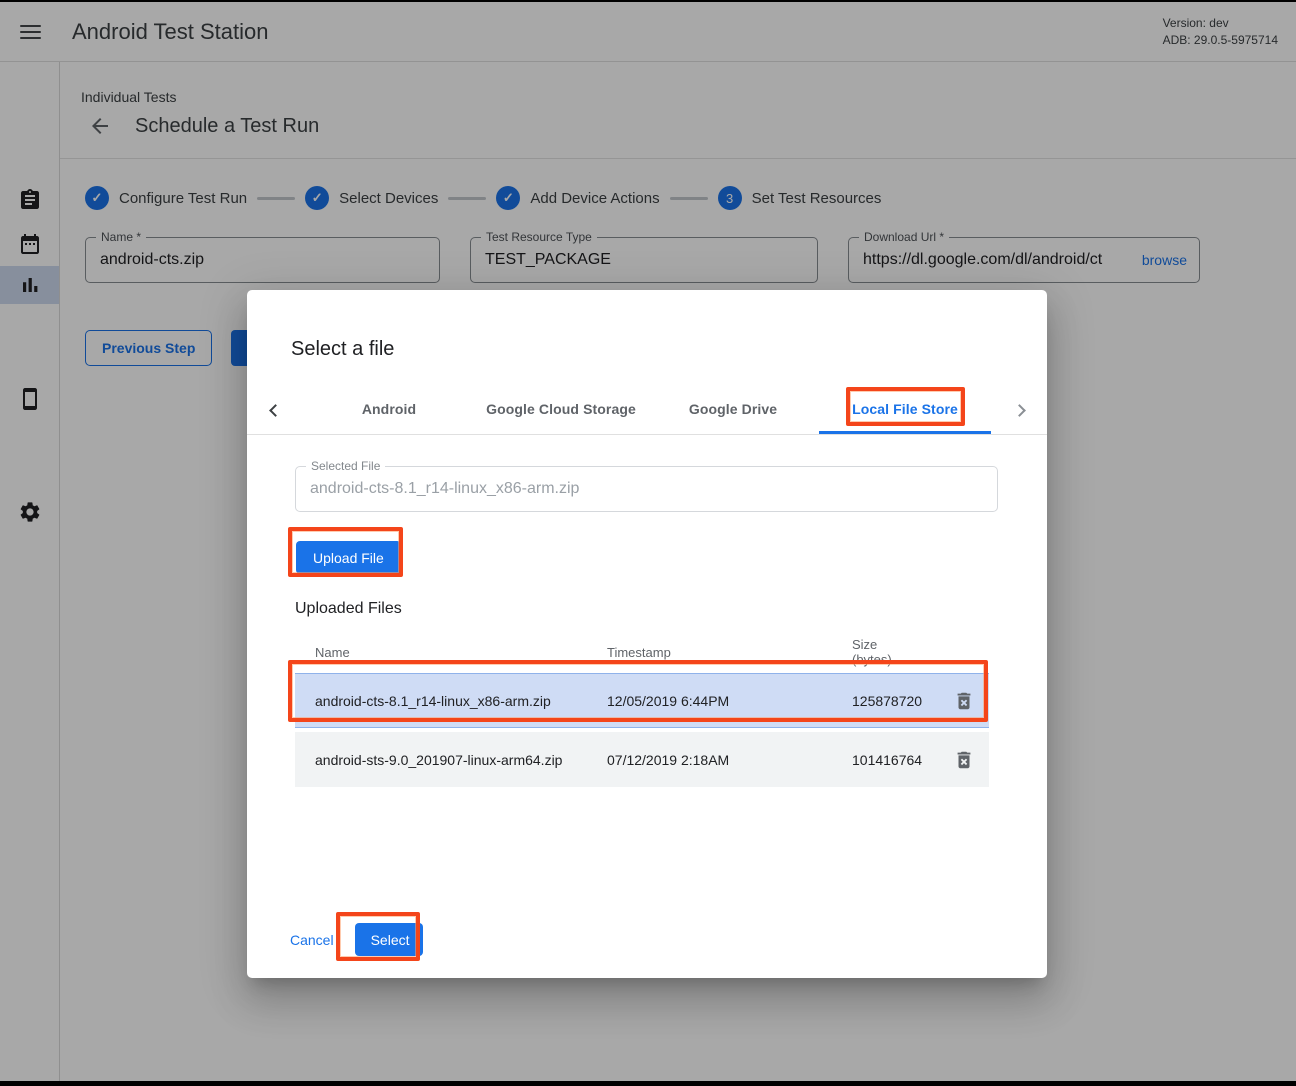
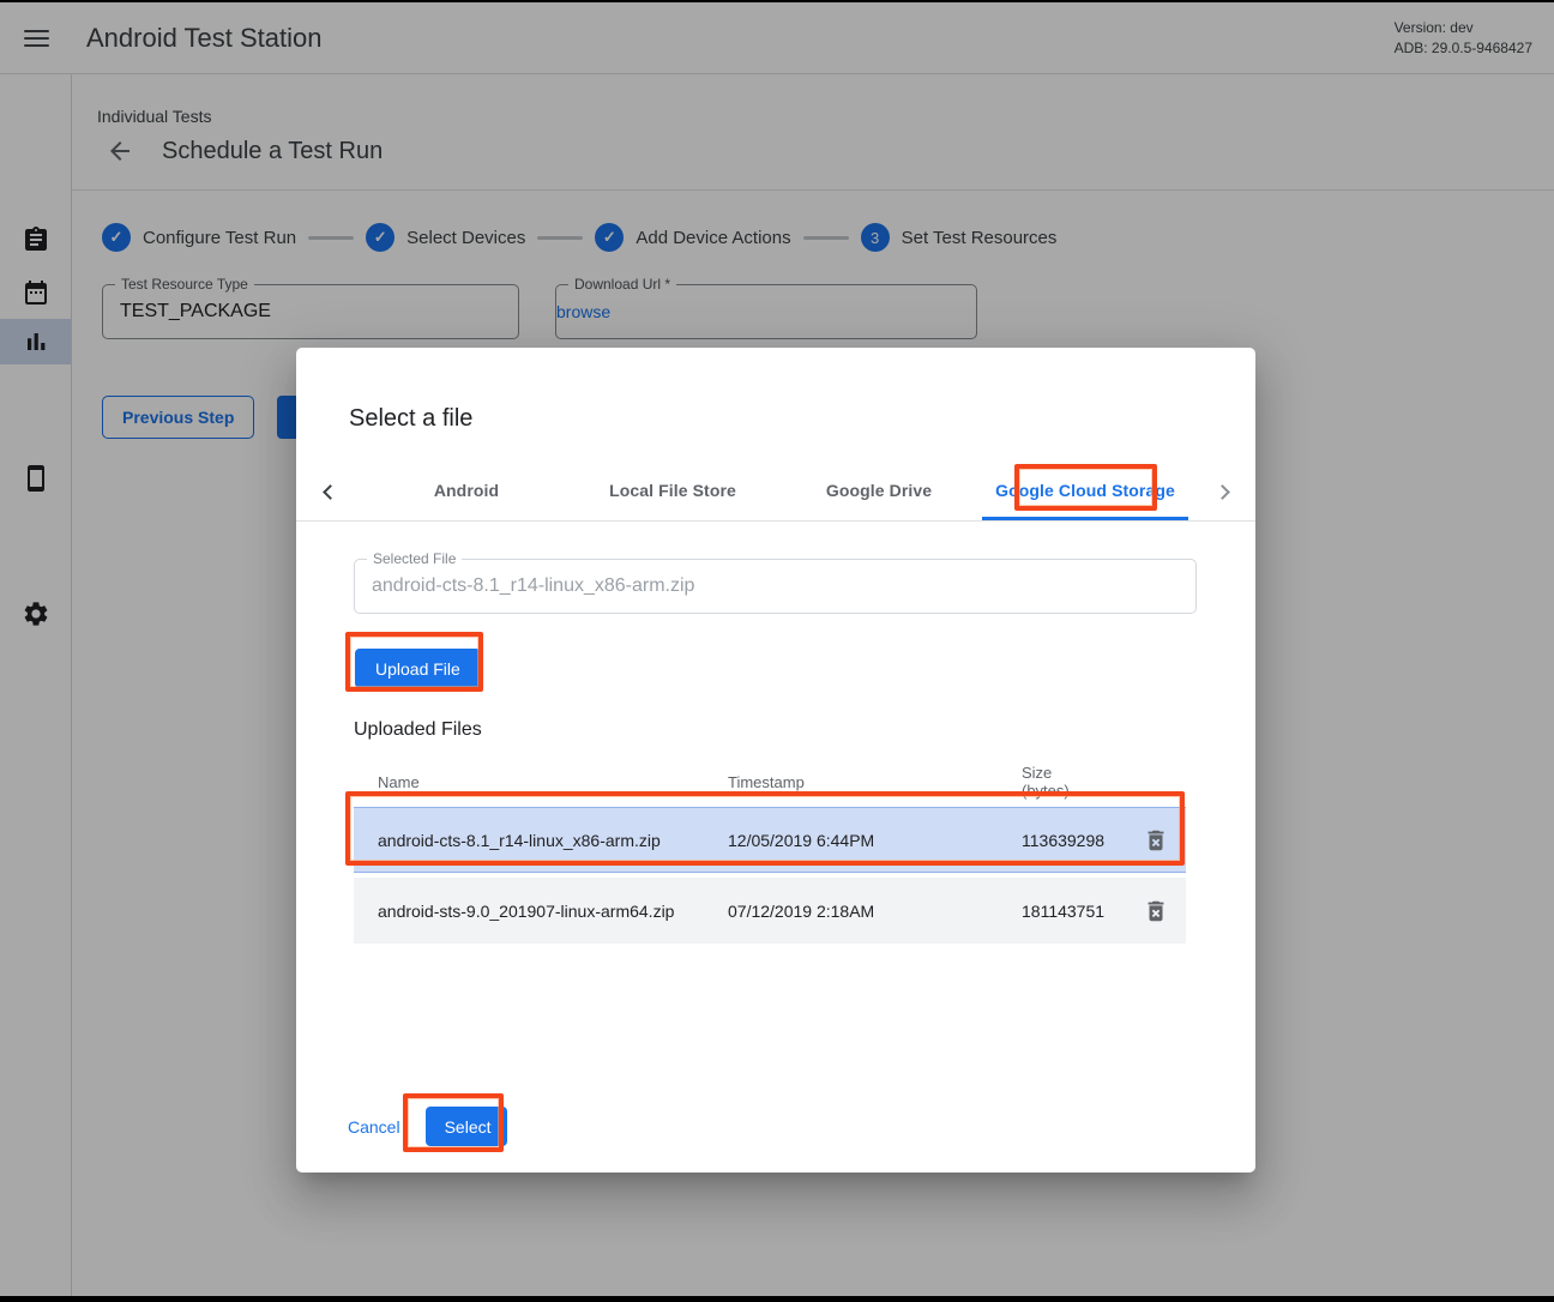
  Android Test Station
  Version: dev
- ADB: 29.0.5-5975714
+ ADB: 29.0.5-9468427
  Individual Tests
  Schedule a Test Run
  Configure Test Run
  Select Devices
  Add Device Actions
  3
  Set Test Resources
- Name *
- android-cts.zip
  Test Resource Type
  TEST_PACKAGE
  Download Url *
- https://dl.google.com/dl/android/ct
  browse
  Previous Step
  Select a file
  Android
- Google Cloud Storage
+ Local File Store
  Google Drive
- Local File Store
+ Google Cloud Storage
  Selected File
  android-cts-8.1_r14-linux_x86-arm.zip
  Upload File
  Uploaded Files
  Name
  Timestamp
  Size
  (bytes)
  android-cts-8.1_r14-linux_x86-arm.zip
  12/05/2019 6:44PM
- 125878720
+ 113639298
  android-sts-9.0_201907-linux-arm64.zip
  07/12/2019 2:18AM
- 101416764
+ 181143751
  Cancel
  Select
